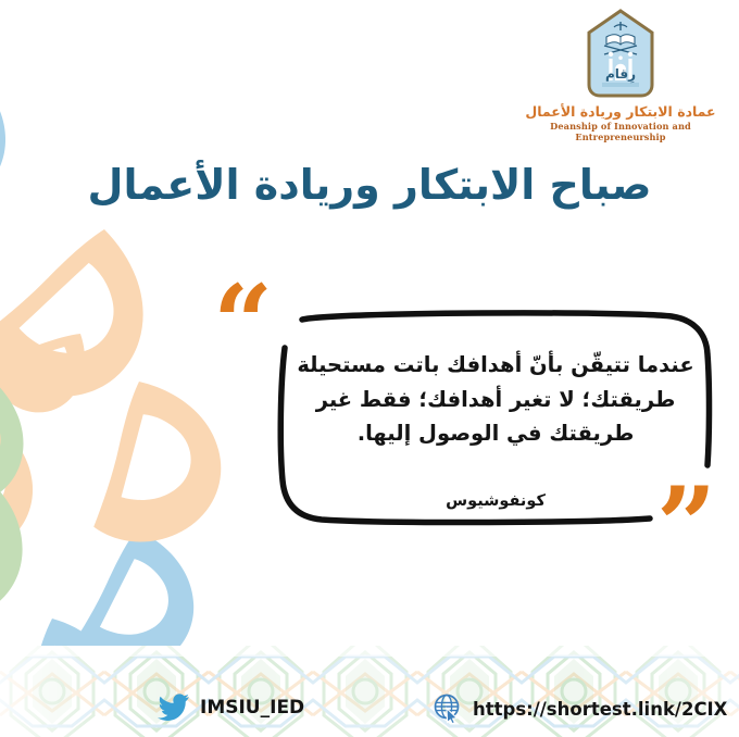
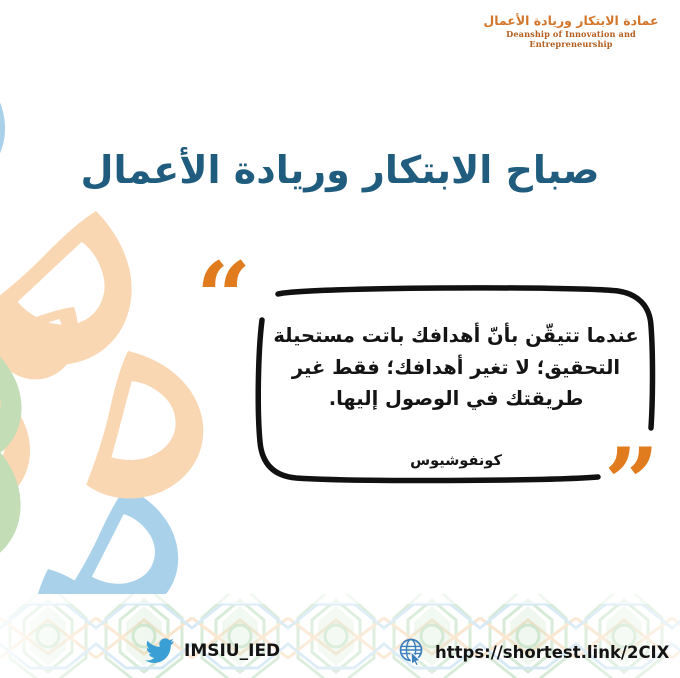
- رِقام
  عمادة الابتكار وريادة الأعمال
  Deanship of Innovation and Entrepreneurship
  صباح الابتكار وريادة الأعمال
  “
- عندما تتيقّن بأنّ أهدافك باتت مستحيلة طريقتك؛ لا تغير أهدافك؛ فقط غير طريقتك في الوصول إليها.
+ عندما تتيقّن بأنّ أهدافك باتت مستحيلة التحقيق؛ لا تغير أهدافك؛ فقط غير طريقتك في الوصول إليها.
  كونفوشيوس
  ”
  IMSIU_IED
  https://shortest.link/2CIX
